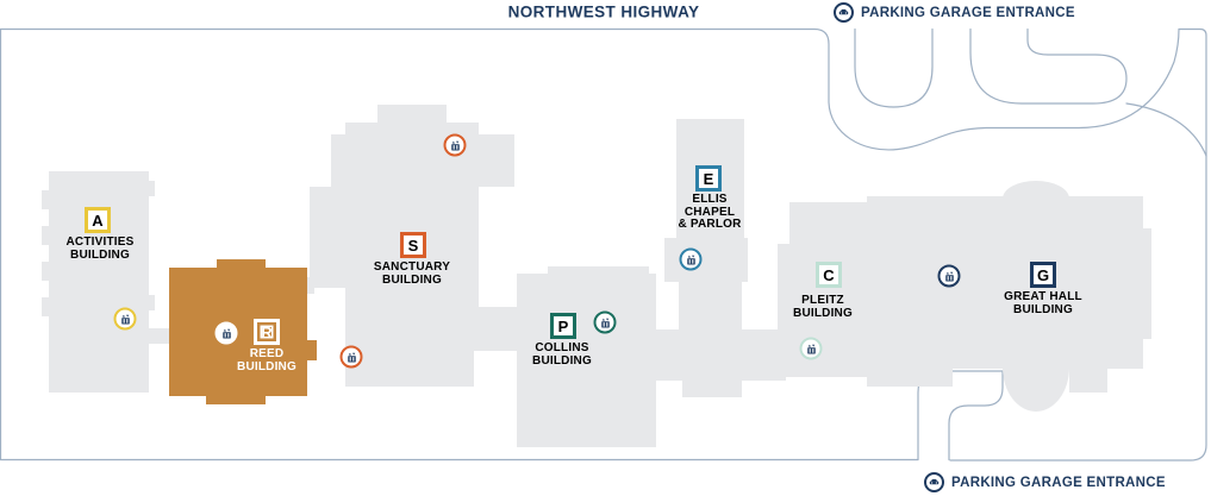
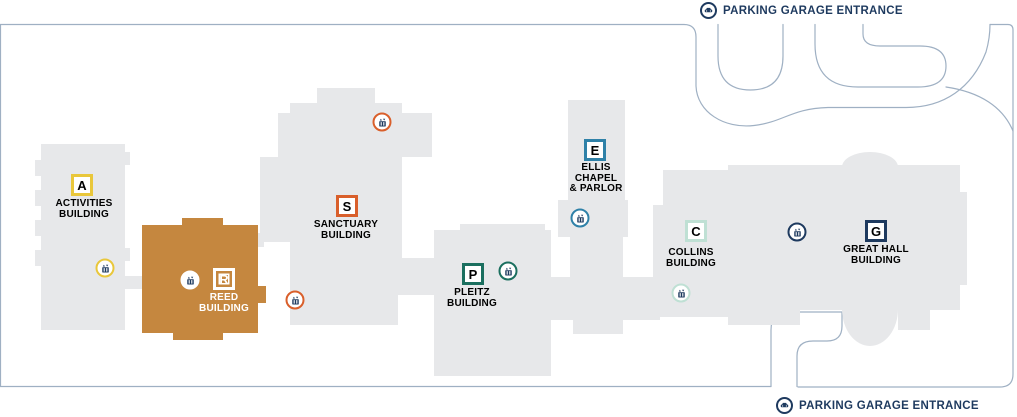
- NORTHWEST HIGHWAY
  PARKING GARAGE ENTRANCE
  PARKING GARAGE ENTRANCE
  A
  R
  S
  P
  E
  C
  G
  ACTIVITIES
  BUILDING
  REED
  BUILDING
  SANCTUARY
  BUILDING
- COLLINS
+ PLEITZ
  BUILDING
  ELLIS
  CHAPEL
  & PARLOR
- PLEITZ
+ COLLINS
  BUILDING
  GREAT HALL
  BUILDING
